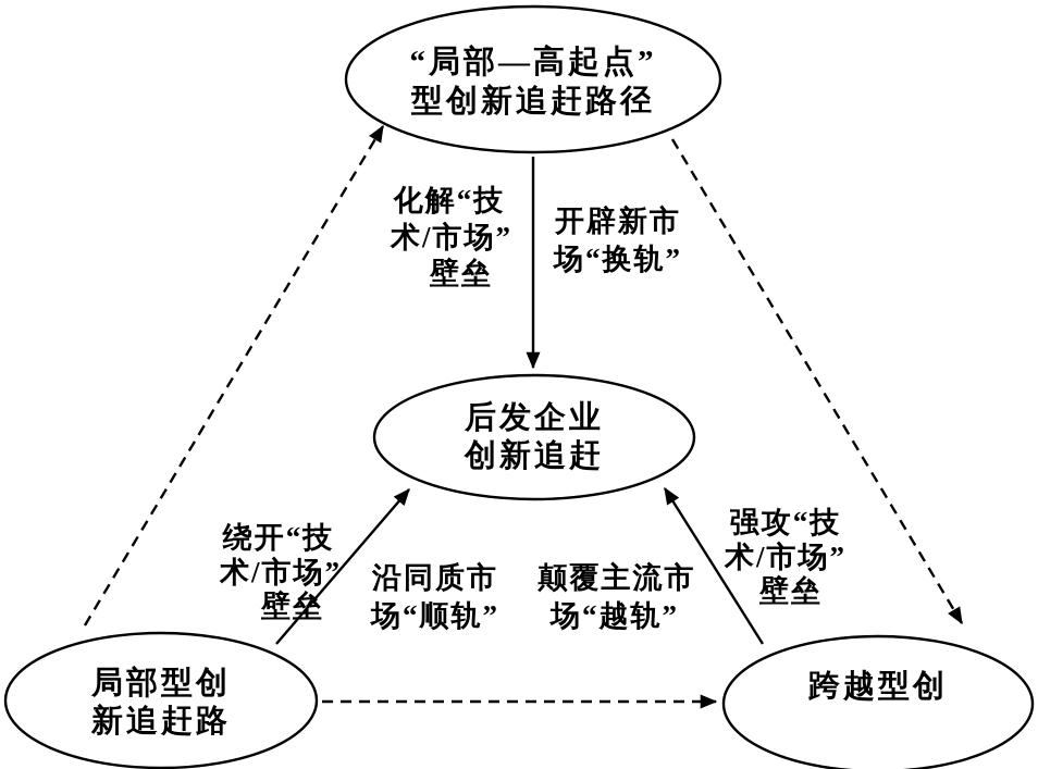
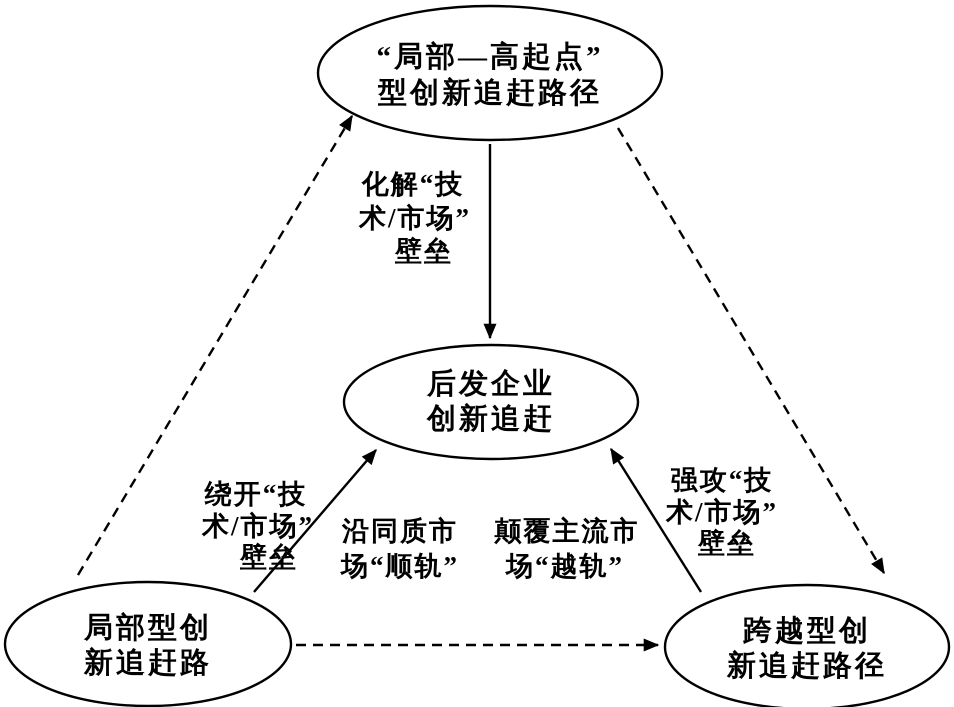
  “局部—高起点”
  型创新追赶路径
  后发企业
  创新追赶
  局部型创
  新追赶路
  跨越型创
+ 新追赶路径
  化解“技
  术/市场”
  壁垒
- 开辟新市
- 场“换轨”
  绕开“技
  术/市场”
  壁垒
  沿同质市
  场“顺轨”
  颠覆主流市
  场“越轨”
  强攻“技
  术/市场”
  壁垒
